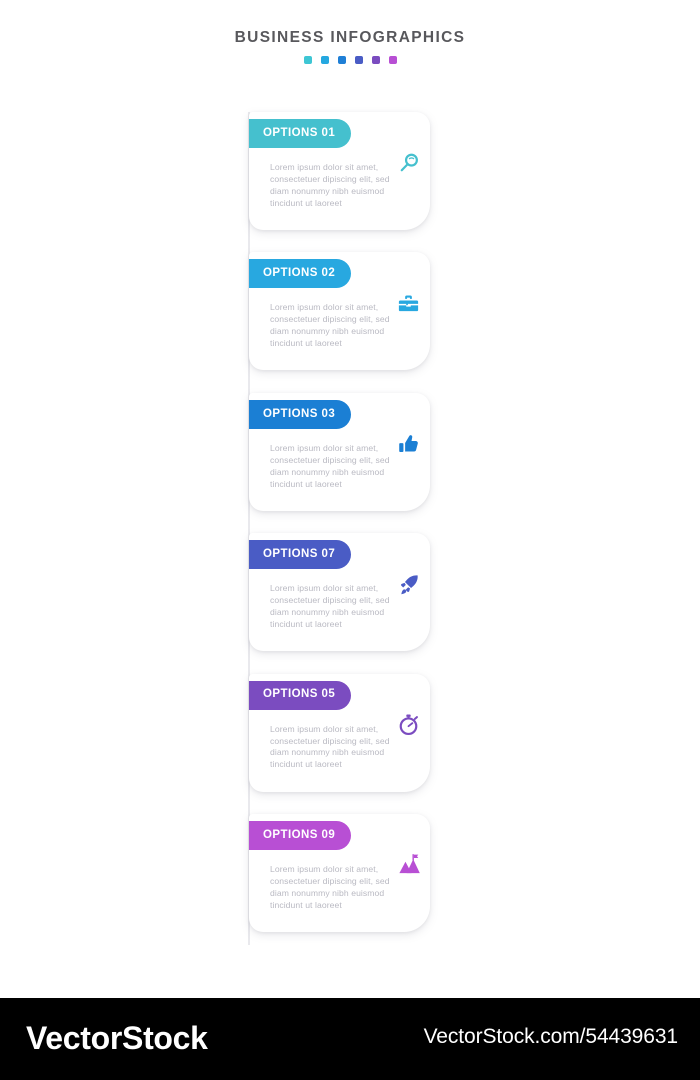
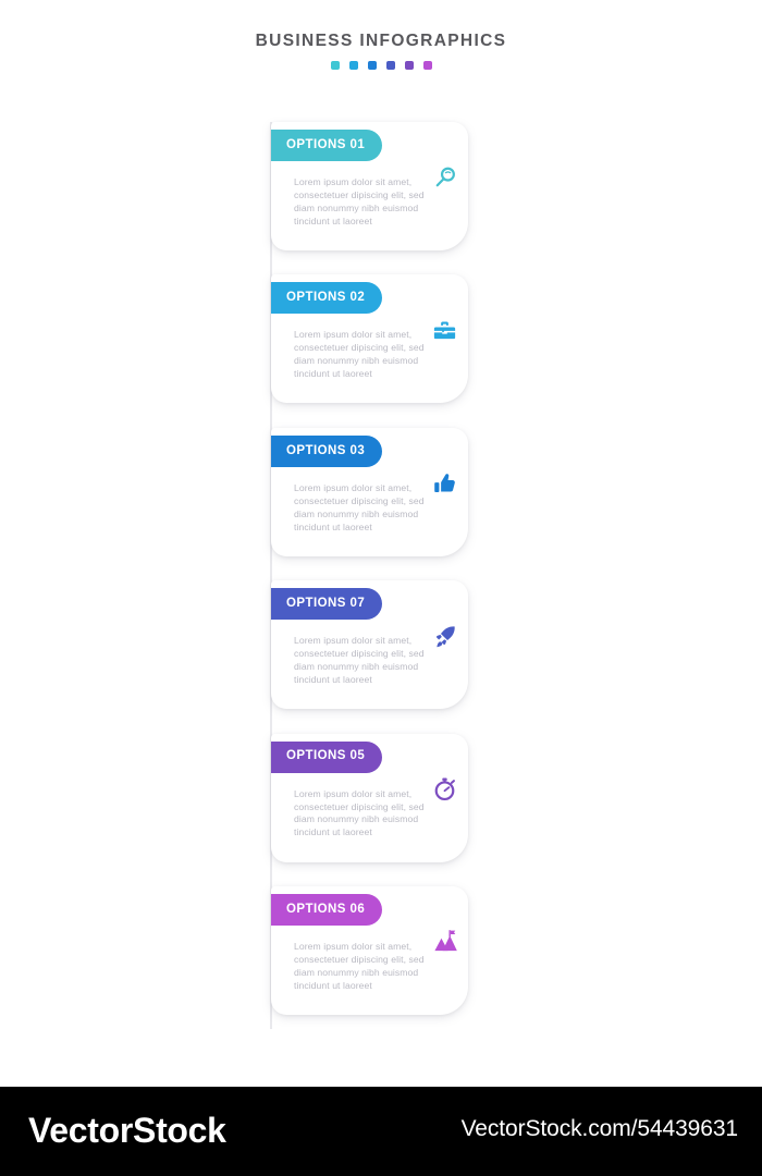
  BUSINESS INFOGRAPHICS
  Lorem ipsum dolor sit amet, consectetuer dipiscing elit, sed diam nonummy nibh euismod tincidunt ut laoreet
  OPTIONS 01
  Lorem ipsum dolor sit amet, consectetuer dipiscing elit, sed diam nonummy nibh euismod tincidunt ut laoreet
  OPTIONS 02
  Lorem ipsum dolor sit amet, consectetuer dipiscing elit, sed diam nonummy nibh euismod tincidunt ut laoreet
  OPTIONS 03
  Lorem ipsum dolor sit amet, consectetuer dipiscing elit, sed diam nonummy nibh euismod tincidunt ut laoreet
  OPTIONS 07
  Lorem ipsum dolor sit amet, consectetuer dipiscing elit, sed diam nonummy nibh euismod tincidunt ut laoreet
  OPTIONS 05
  Lorem ipsum dolor sit amet, consectetuer dipiscing elit, sed diam nonummy nibh euismod tincidunt ut laoreet
- OPTIONS 09
+ OPTIONS 06
  VectorStock
  VectorStock.com/54439631
